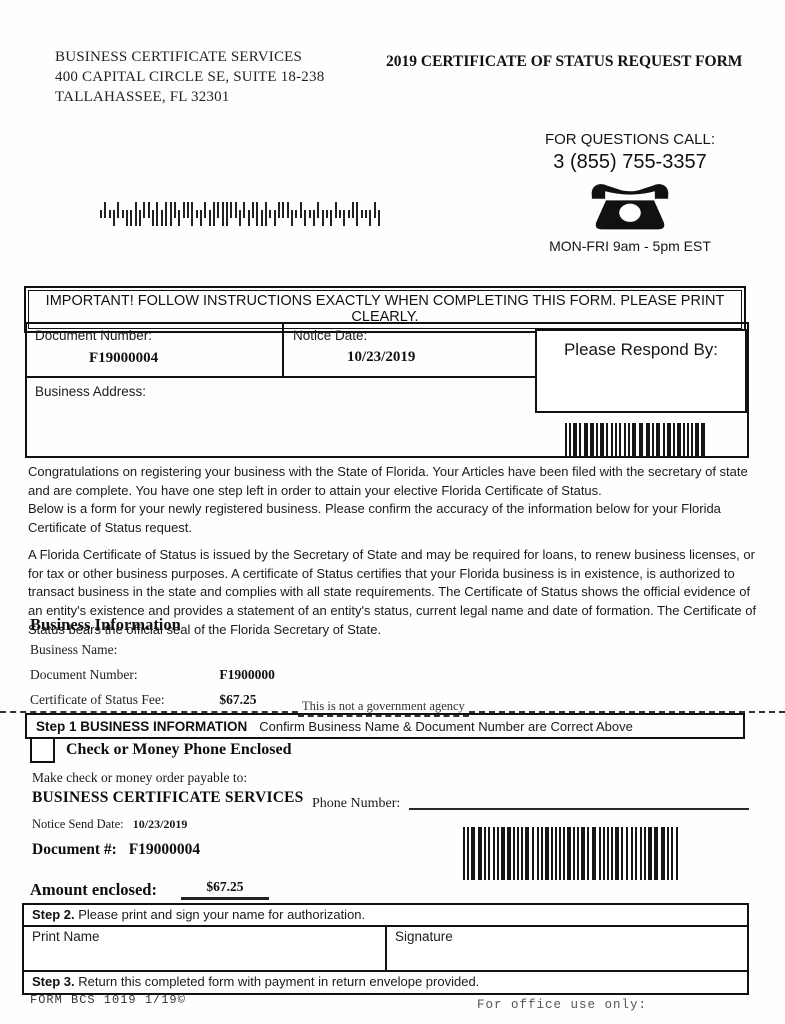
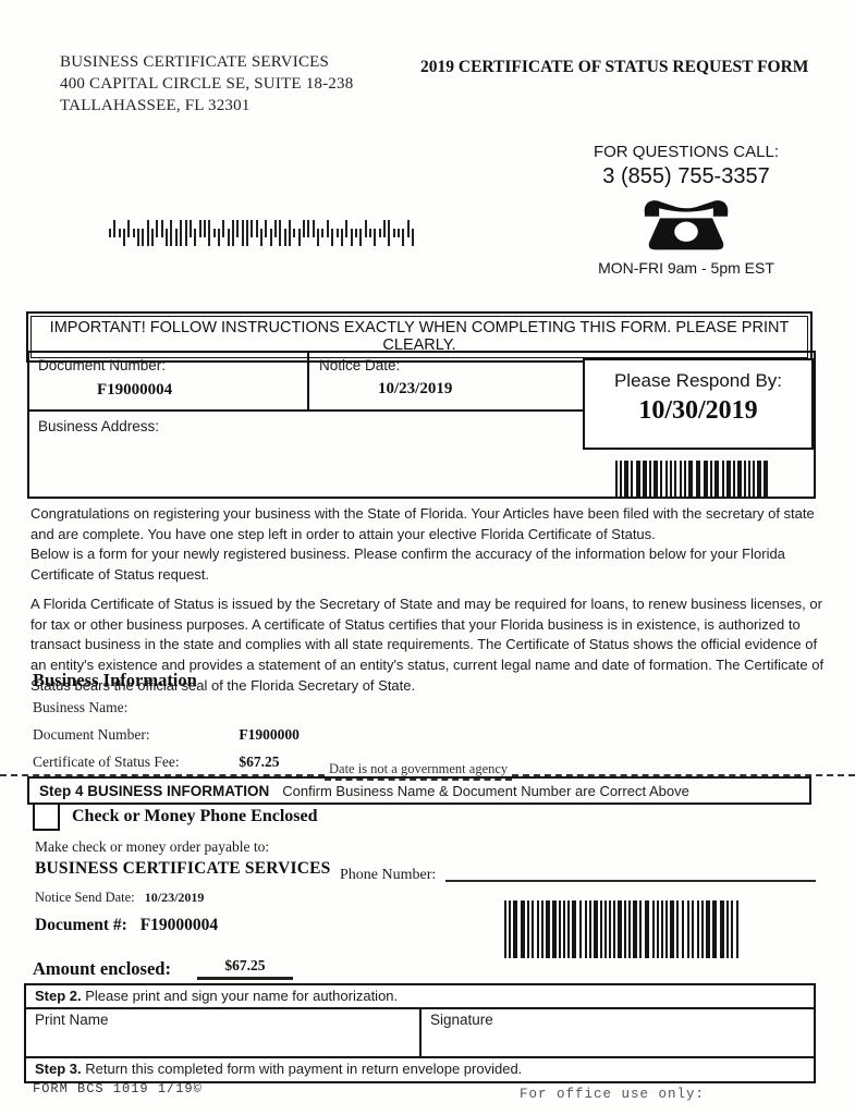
  BUSINESS CERTIFICATE SERVICES
  400 CAPITAL CIRCLE SE, SUITE 18-238
  TALLAHASSEE, FL 32301
  2019 CERTIFICATE OF STATUS REQUEST FORM
  FOR QUESTIONS CALL:
  3 (855) 755-3357
  MON-FRI 9am - 5pm EST
  IMPORTANT! FOLLOW INSTRUCTIONS EXACTLY WHEN COMPLETING THIS FORM. PLEASE PRINT CLEARLY.
  Document Number:
  F19000004
  Notice Date:
  10/23/2019
  Business Address:
  Please Respond By:
+ 10/30/2019
  Congratulations on registering your business with the State of Florida. Your Articles have been filed with the secretary of state and are complete. You have one step left in order to attain your elective Florida Certificate of Status.
  Below is a form for your newly registered business. Please confirm the accuracy of the information below for your Florida Certificate of Status request.
  A Florida Certificate of Status is issued by the Secretary of State and may be required for loans, to renew business licenses, or for tax or other business purposes. A certificate of Status certifies that your Florida business is in existence, is authorized to transact business in the state and complies with all state requirements. The Certificate of Status shows the official evidence of an entity's existence and provides a statement of an entity's status, current legal name and date of formation. The Certificate of Status bears the official seal of the Florida Secretary of State.
  Business Information
  Business Name:
  Document Number: F1900000
  Certificate of Status Fee: $67.25
- This is not a government agency
+ Date is not a government agency
- Step 1 BUSINESS INFORMATION
+ Step 4 BUSINESS INFORMATION
  Confirm Business Name & Document Number are Correct Above
  Check or Money Phone Enclosed
  Make check or money order payable to:
  BUSINESS CERTIFICATE SERVICES
  Notice Send Date: 10/23/2019
  Document #: F19000004
  Phone Number:
  Amount enclosed:
  $67.25
  Step 2. Please print and sign your name for authorization.
  Print Name
  Signature
  Step 3. Return this completed form with payment in return envelope provided.
  FORM BCS 1019 1/19©
  For office use only:
